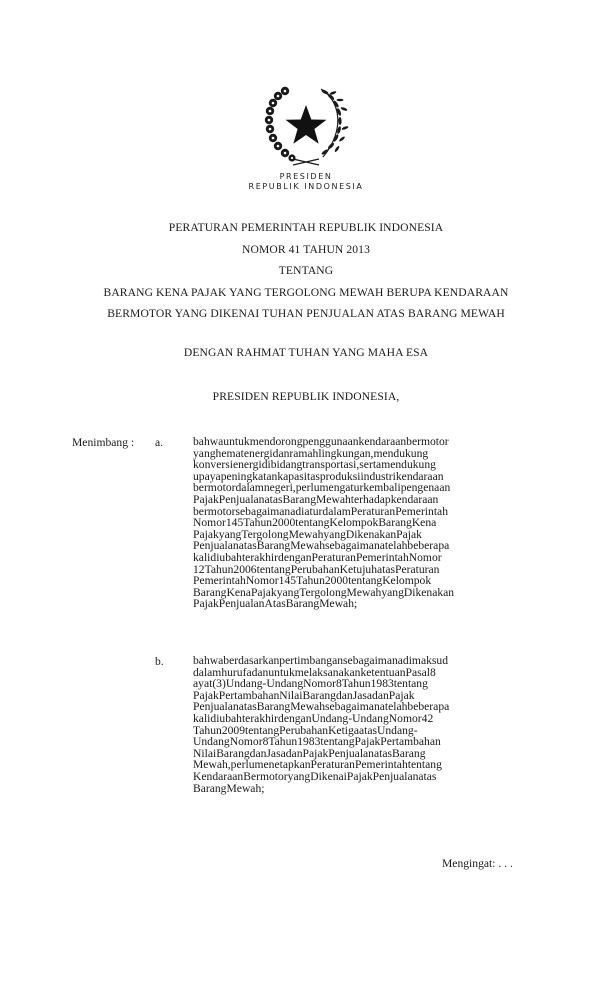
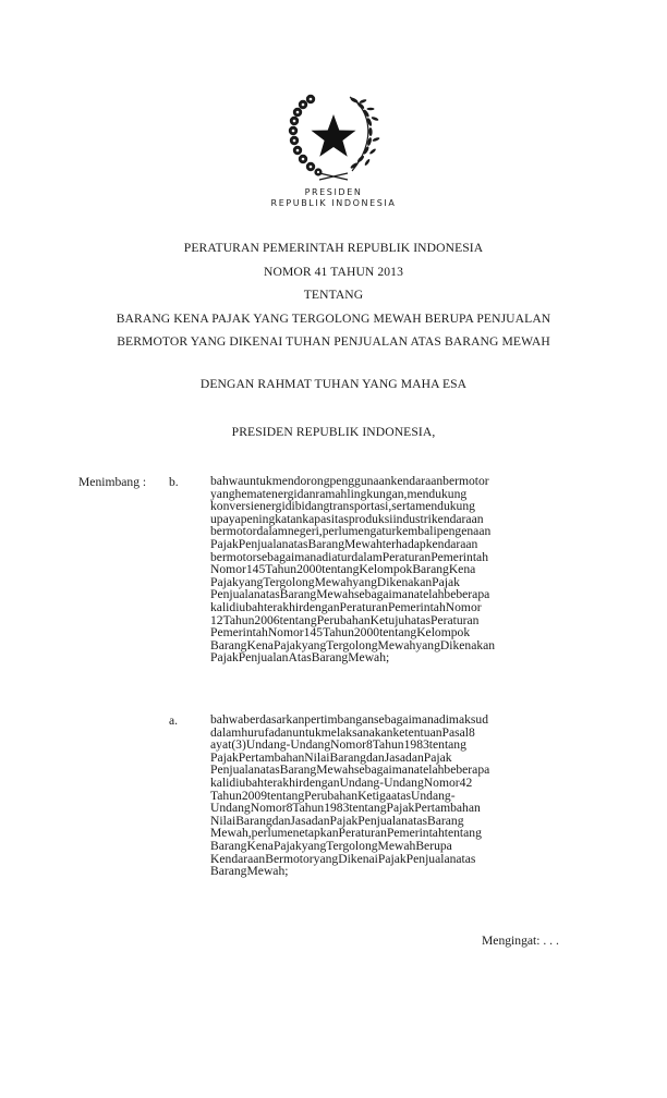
  PRESIDEN
  REPUBLIK INDONESIA
  PERATURAN PEMERINTAH REPUBLIK INDONESIA
  NOMOR 41 TAHUN 2013
  TENTANG
- BARANG KENA PAJAK YANG TERGOLONG MEWAH BERUPA KENDARAAN
+ BARANG KENA PAJAK YANG TERGOLONG MEWAH BERUPA PENJUALAN
  BERMOTOR YANG DIKENAI TUHAN PENJUALAN ATAS BARANG MEWAH
  DENGAN RAHMAT TUHAN YANG MAHA ESA
  PRESIDEN REPUBLIK INDONESIA,
  Menimbang :
- a.
+ b.
  bahwauntukmendorongpenggunaankendaraanbermotor
  yanghematenergidanramahlingkungan,mendukung
  konversienergidibidangtransportasi,sertamendukung
  upayapeningkatankapasitasproduksiindustrikendaraan
  bermotordalamnegeri,perlumengaturkembalipengenaan
  PajakPenjualanatasBarangMewahterhadapkendaraan
  bermotorsebagaimanadiaturdalamPeraturanPemerintah
  Nomor145Tahun2000tentangKelompokBarangKena
  PajakyangTergolongMewahyangDikenakanPajak
  PenjualanatasBarangMewahsebagaimanatelahbeberapa
  kalidiubahterakhirdenganPeraturanPemerintahNomor
  12Tahun2006tentangPerubahanKetujuhatasPeraturan
  PemerintahNomor145Tahun2000tentangKelompok
  BarangKenaPajakyangTergolongMewahyangDikenakan
  PajakPenjualanAtasBarangMewah;
- b.
+ a.
  bahwaberdasarkanpertimbangansebagaimanadimaksud
  dalamhurufadanuntukmelaksanakanketentuanPasal8
  ayat(3)Undang-UndangNomor8Tahun1983tentang
  PajakPertambahanNilaiBarangdanJasadanPajak
  PenjualanatasBarangMewahsebagaimanatelahbeberapa
  kalidiubahterakhirdenganUndang-UndangNomor42
  Tahun2009tentangPerubahanKetigaatasUndang-
  UndangNomor8Tahun1983tentangPajakPertambahan
  NilaiBarangdanJasadanPajakPenjualanatasBarang
  Mewah,perlumenetapkanPeraturanPemerintahtentang
+ BarangKenaPajakyangTergolongMewahBerupa
  KendaraanBermotoryangDikenaiPajakPenjualanatas
  BarangMewah;
  Mengingat: . . .
